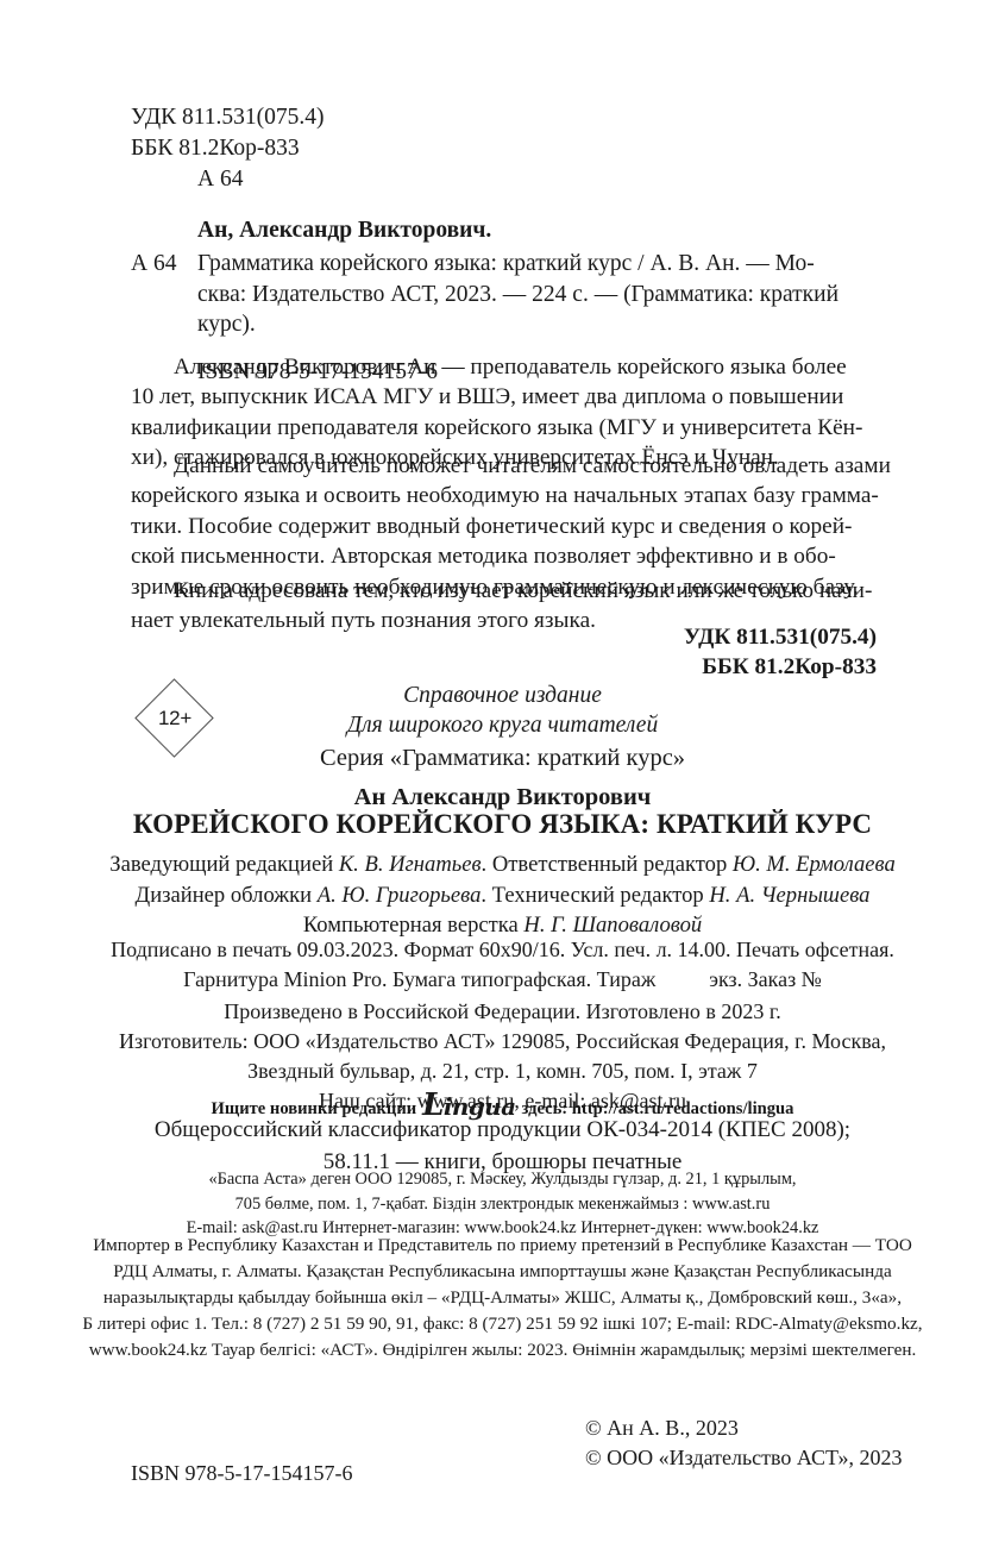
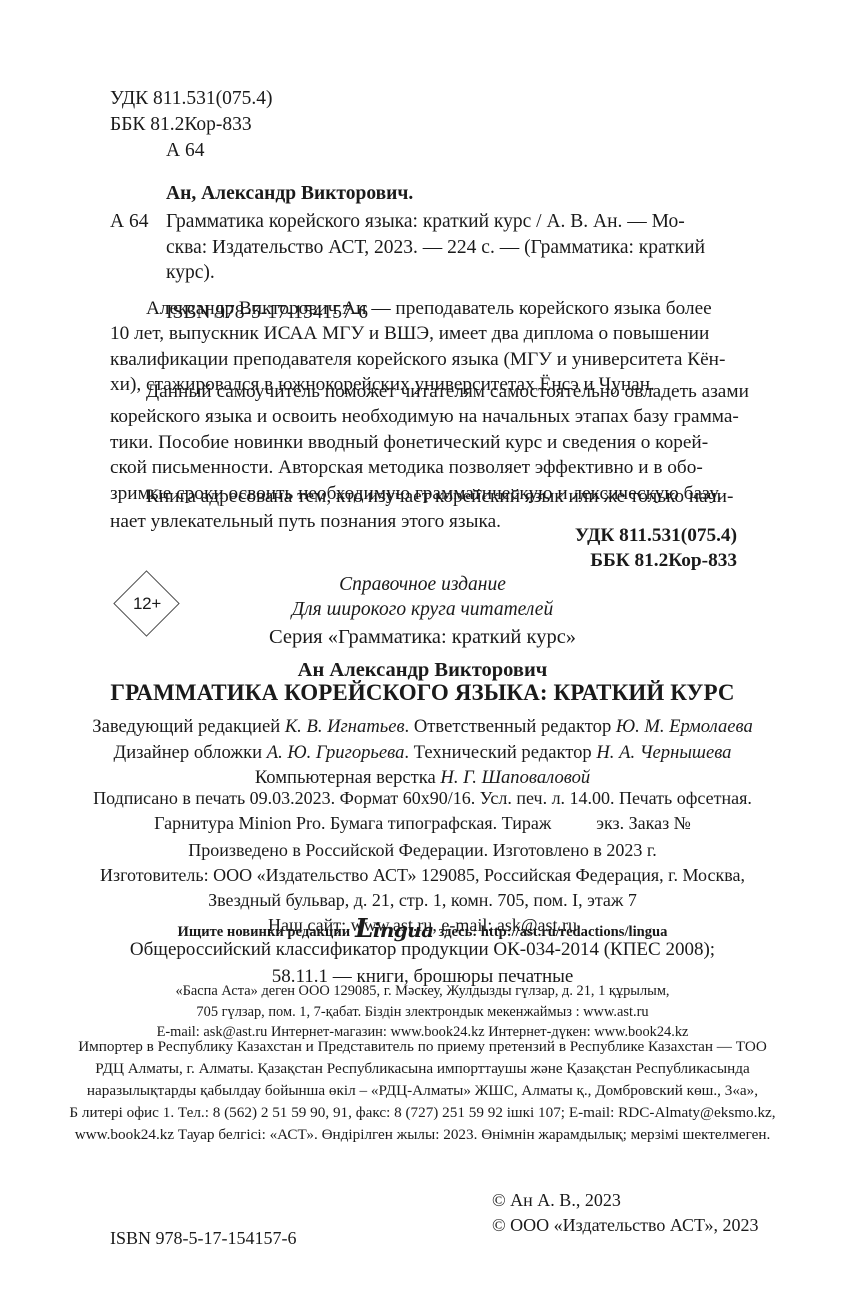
  УДК 811.531(075.4)
  ББК 81.2Кор-833
  А 64
  Ан, Александр Викторович.
  А 64
  Грамматика корейского языка: краткий курс / А. В. Ан. — Мо-
  сква: Издательство АСТ, 2023. — 224 с. — (Грамматика: краткий
  курс).
  ISBN 978-5-17-154157-6
  Александр Викторович Ан — преподаватель корейского языка более
  10 лет, выпускник ИСАА МГУ и ВШЭ, имеет два диплома о повышении
  квалификации преподавателя корейского языка (МГУ и университета Кён-
  хи), стажировался в южнокорейских университетах Ёнсэ и Чунан.
  Данный самоучитель поможет читателям самостоятельно овладеть азами
  корейского языка и освоить необходимую на начальных этапах базу грамма-
- тики. Пособие содержит вводный фонетический курс и сведения о корей-
+ тики. Пособие новинки вводный фонетический курс и сведения о корей-
  ской письменности. Авторская методика позволяет эффективно и в обо-
  зримые сроки освоить необходимую грамматическую и лексическую базу.
  Книга адресована тем, кто изучает корейский язык или же только начи-
  нает увлекательный путь познания этого языка.
  УДК 811.531(075.4)
  ББК 81.2Кор-833
  12+
  Справочное издание
  Для широкого круга читателей
  Серия «Грамматика: краткий курс»
  Ан Александр Викторович
- КОРЕЙСКОГО КОРЕЙСКОГО ЯЗЫКА: КРАТКИЙ КУРС
+ ГРАММАТИКА КОРЕЙСКОГО ЯЗЫКА: КРАТКИЙ КУРС
  Заведующий редакцией К. В. Игнатьев. Ответственный редактор Ю. М. Ермолаева
  Дизайнер обложки А. Ю. Григорьева. Технический редактор Н. А. Чернышева
  Компьютерная верстка Н. Г. Шаповаловой
  Подписано в печать 09.03.2023. Формат 60x90/16. Усл. печ. л. 14.00. Печать офсетная.
  Гарнитура Minion Pro. Бумага типографская. Тираж экз. Заказ №
  Произведено в Российской Федерации. Изготовлено в 2023 г.
  Изготовитель: ООО «Издательство АСТ» 129085, Российская Федерация, г. Москва,
  Звездный бульвар, д. 21, стр. 1, комн. 705, пом. I, этаж 7
  Наш сайт: www.ast.ru, e-mail: ask@ast.ru
  Ищите новинки редакции
  Lingua
  здесь: http://ast.ru/redactions/lingua
  Общероссийский классификатор продукции ОК-034-2014 (КПЕС 2008);
  58.11.1 — книги, брошюры печатные
  «Баспа Аста» деген ООО 129085, г. Мәскеу, Жулдызды гүлзар, д. 21, 1 құрылым,
- 705 бөлме, пом. 1, 7-қабат. Біздін злектрондык мекенжаймыз : www.ast.ru
+ 705 гүлзар, пом. 1, 7-қабат. Біздін злектрондык мекенжаймыз : www.ast.ru
  E-mail: ask@ast.ru Интернет-магазин: www.book24.kz Интернет-дүкен: www.book24.kz
  Импортер в Республику Казахстан и Представитель по приему претензий в Республике Казахстан — ТОО
  РДЦ Алматы, г. Алматы. Қазақстан Республикасына импорттаушы және Қазақстан Республикасында
  наразылықтарды қабылдау бойынша өкіл – «РДЦ-Алматы» ЖШС, Алматы қ., Домбровский көш., 3«а»,
- Б литері офис 1. Тел.: 8 (727) 2 51 59 90, 91, факс: 8 (727) 251 59 92 ішкі 107; E-mail: RDC-Almaty@eksmo.kz,
+ Б литері офис 1. Тел.: 8 (562) 2 51 59 90, 91, факс: 8 (727) 251 59 92 ішкі 107; E-mail: RDC-Almaty@eksmo.kz,
  www.book24.kz Тауар белгісі: «АСТ». Өндірілген жылы: 2023. Өнімнін жарамдылық; мерзімі шектелмеген.
  ISBN 978-5-17-154157-6
  © Ан А. В., 2023
  © ООО «Издательство АСТ», 2023
